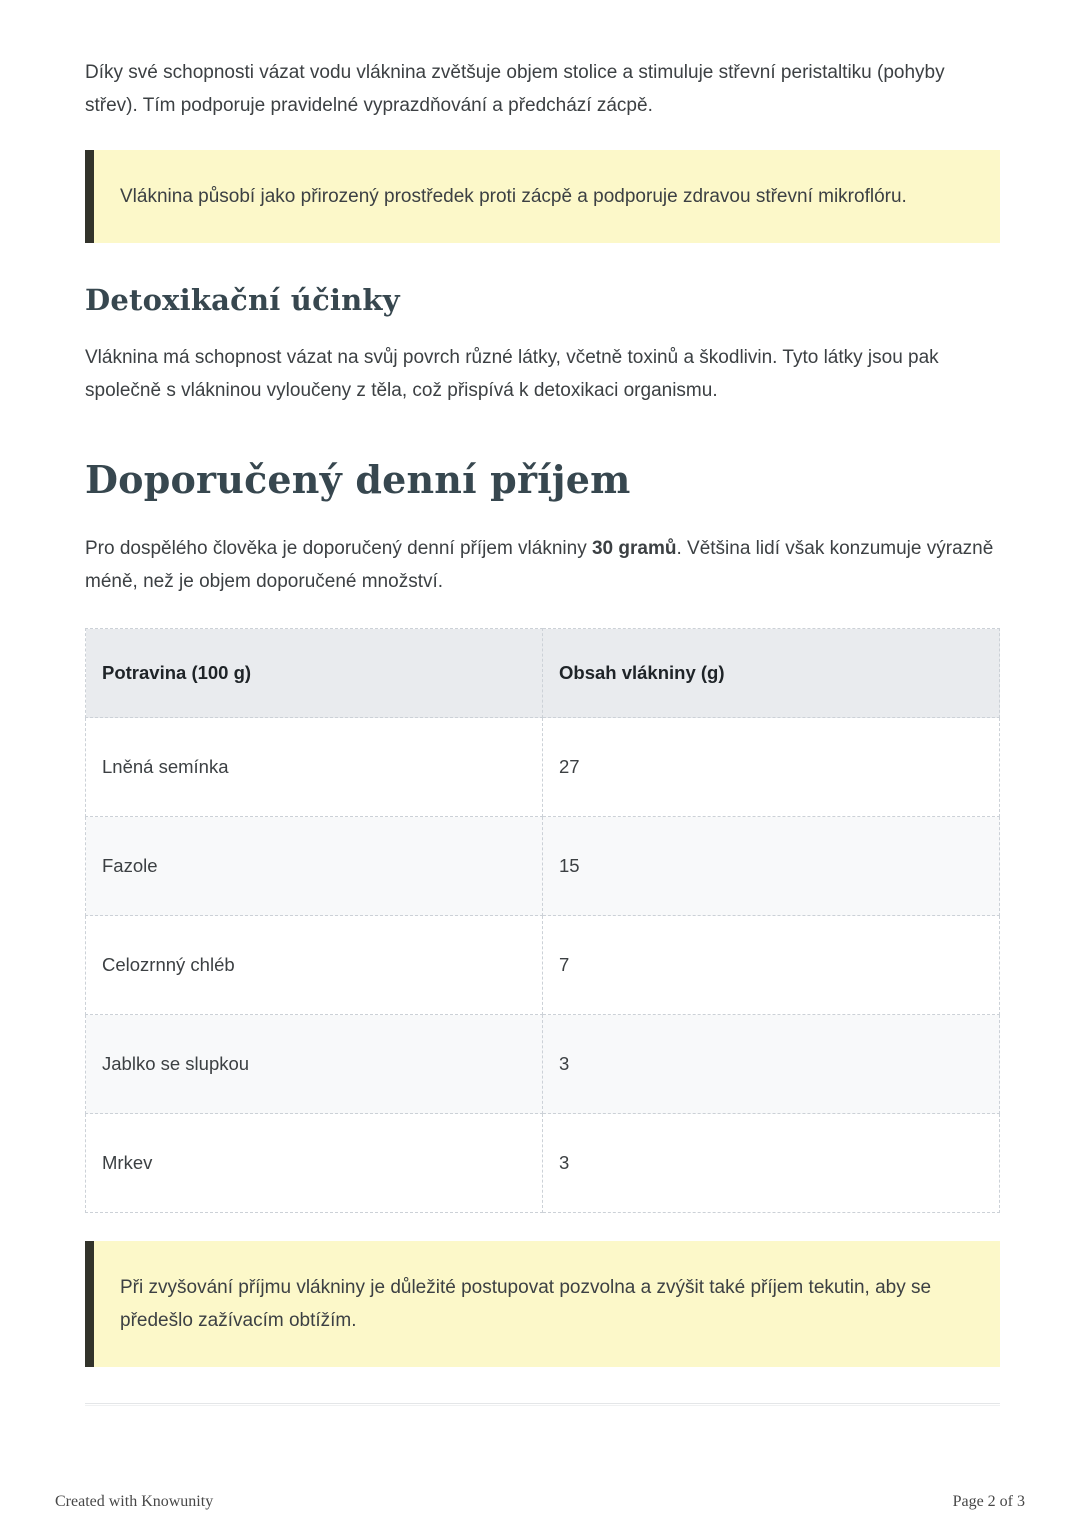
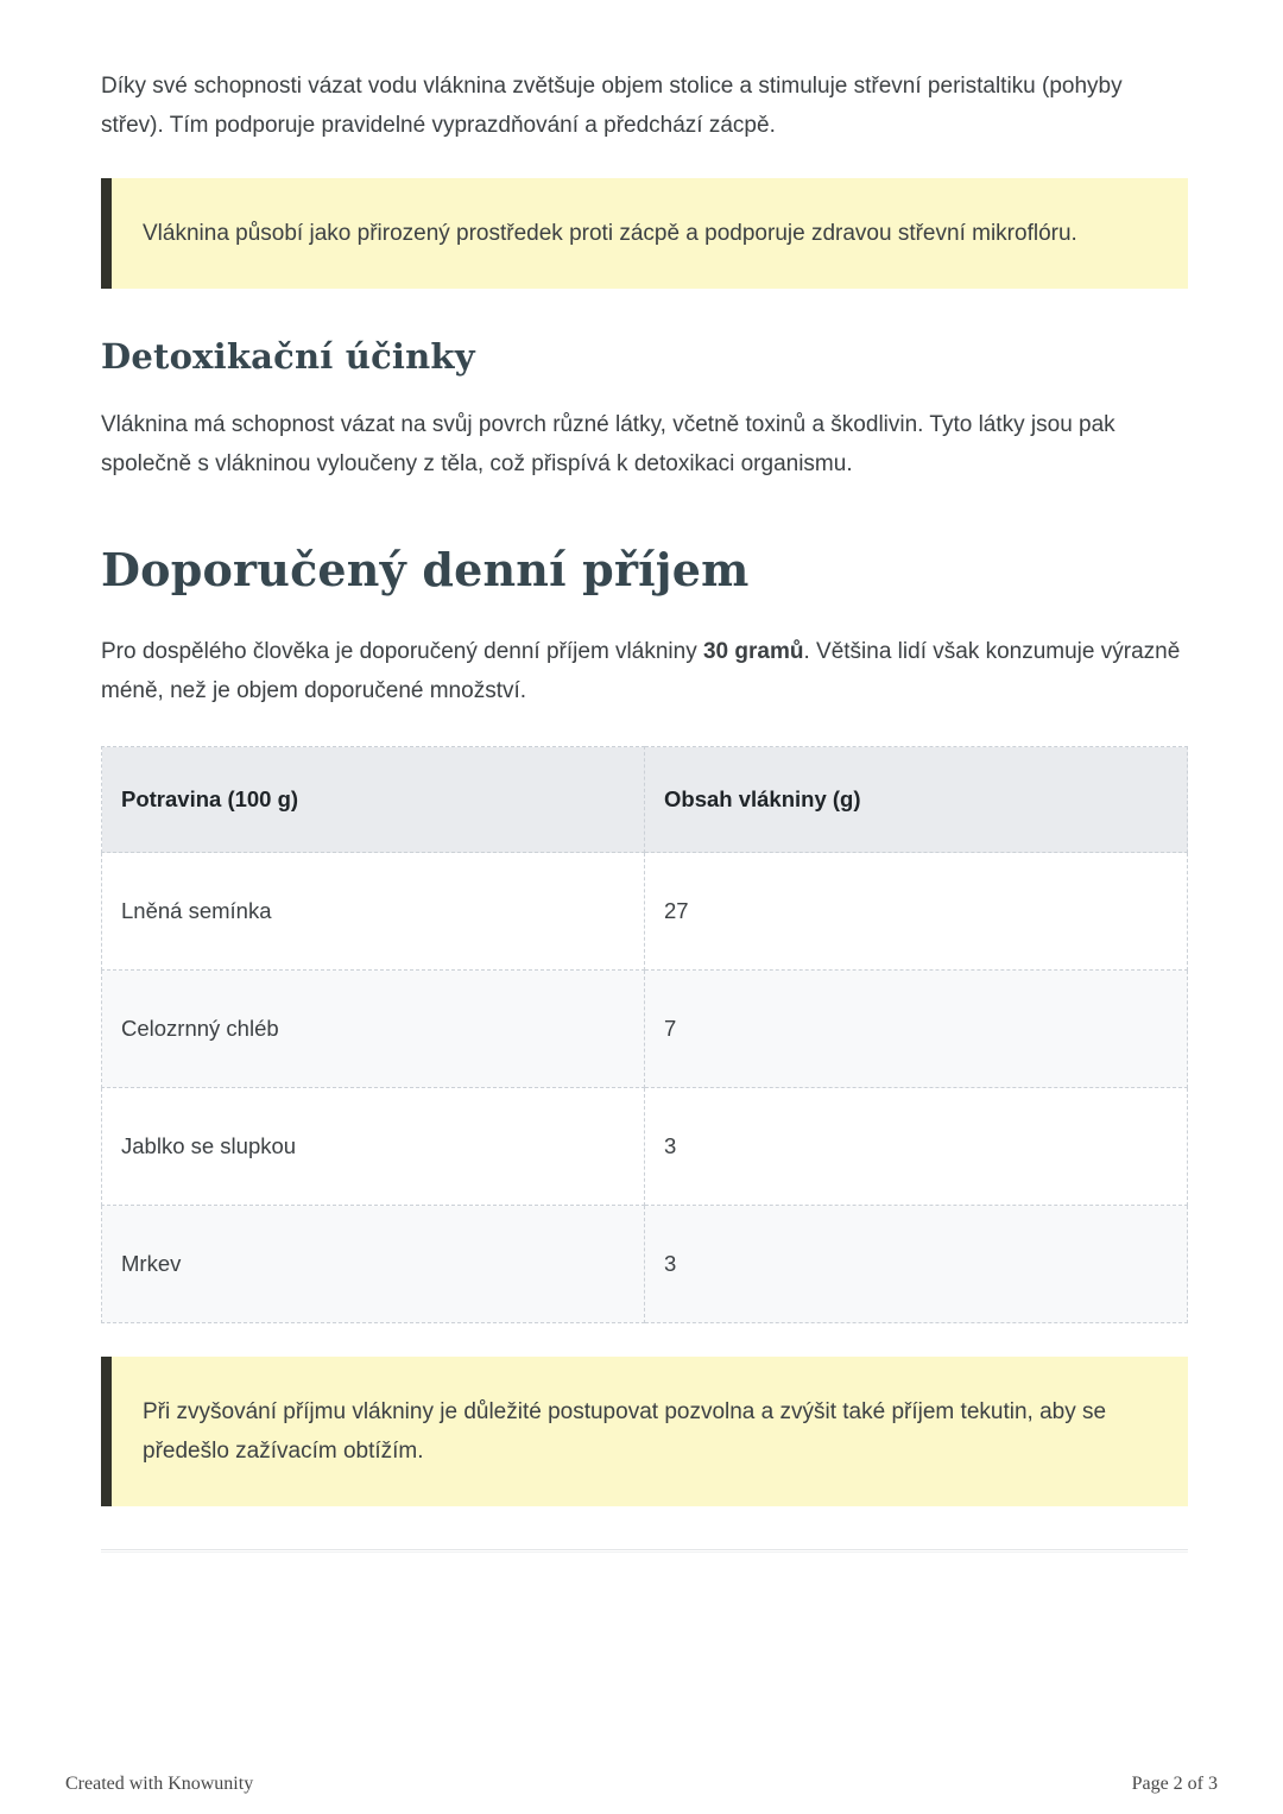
  Díky své schopnosti vázat vodu vláknina zvětšuje objem stolice a stimuluje střevní peristaltiku (pohyby střev). Tím podporuje pravidelné vyprazdňování a předchází zácpě.
  Vláknina působí jako přirozený prostředek proti zácpě a podporuje zdravou střevní mikroflóru.
  Detoxikační účinky
  Vláknina má schopnost vázat na svůj povrch různé látky, včetně toxinů a škodlivin. Tyto látky jsou pak společně s vlákninou vyloučeny z těla, což přispívá k detoxikaci organismu.
  Doporučený denní příjem
  Pro dospělého člověka je doporučený denní příjem vlákniny 30 gramů. Většina lidí však konzumuje výrazně méně, než je objem doporučené množství.
  Potravina (100 g)	Obsah vlákniny (g)
  Lněná semínka	27
- Fazole	15
  Celozrnný chléb	7
  Jablko se slupkou	3
  Mrkev	3
  Při zvyšování příjmu vlákniny je důležité postupovat pozvolna a zvýšit také příjem tekutin, aby se předešlo zažívacím obtížím.
  Created with Knowunity
  Page 2 of 3
